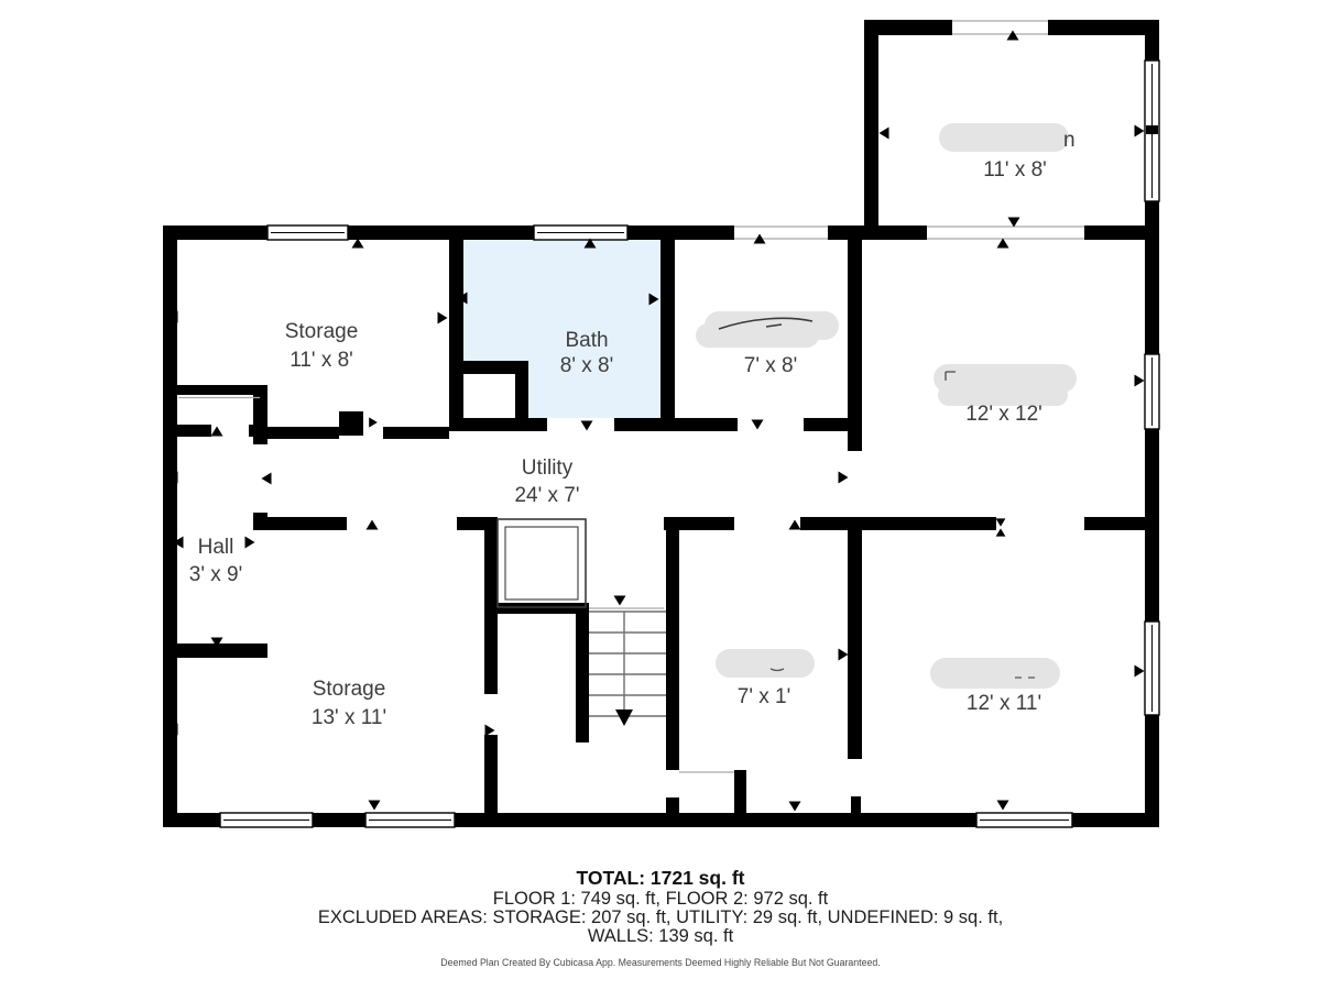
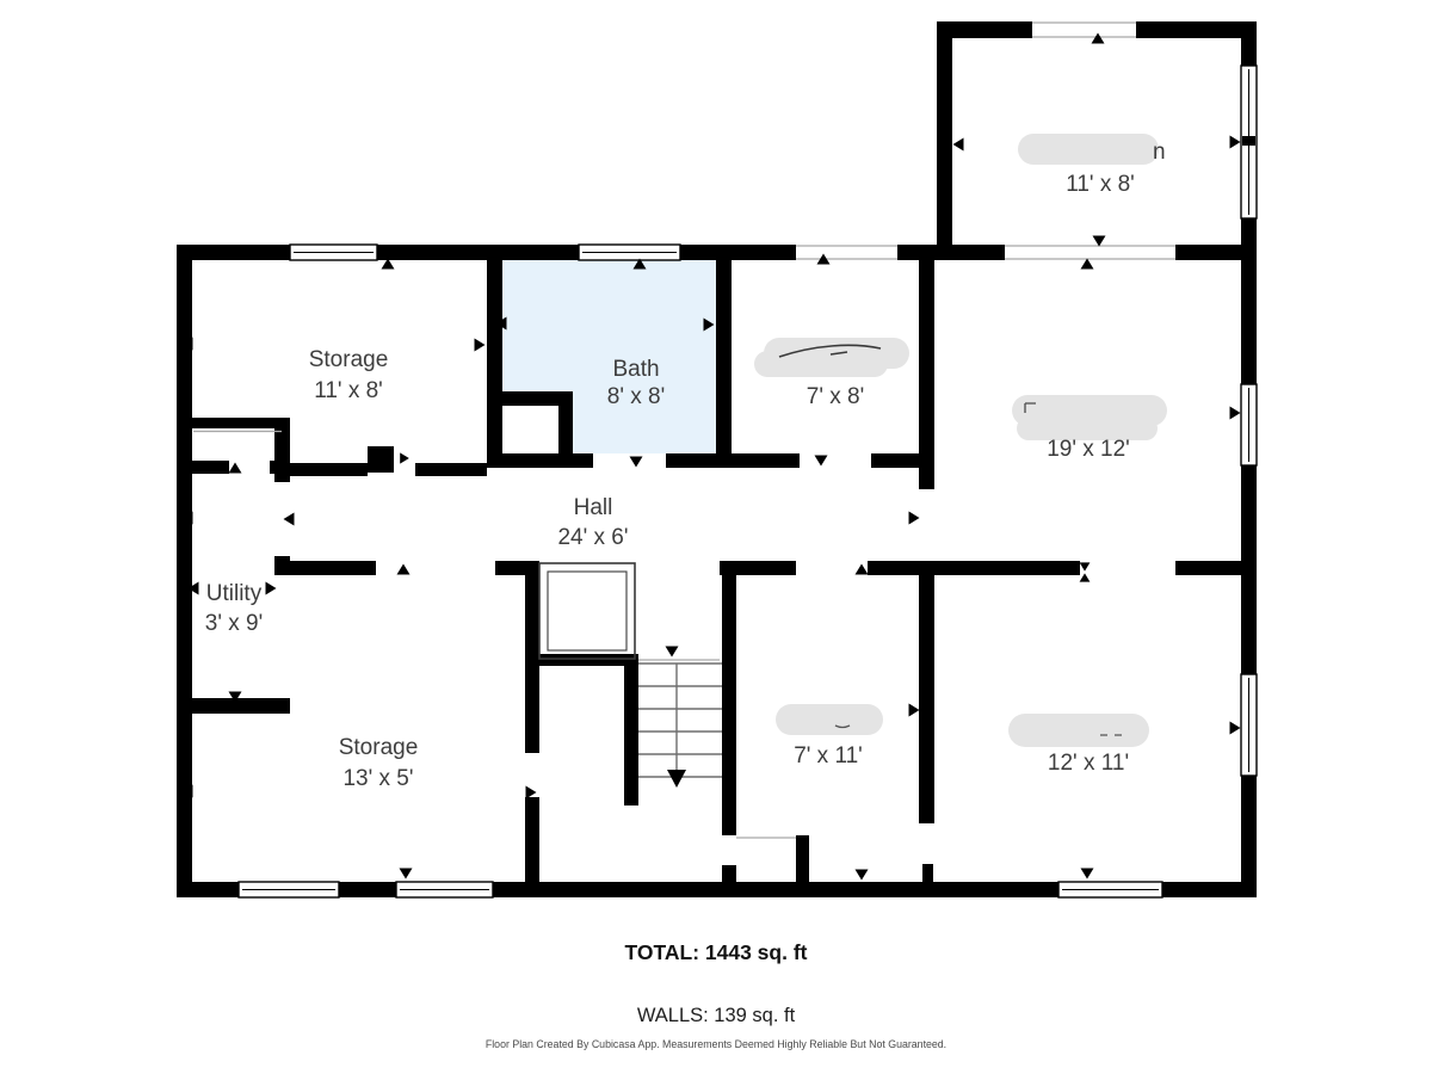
  Storage
  11' x 8'
  Bath
  8' x 8'
  7' x 8'
- 12' x 12'
+ 19' x 12'
- Utility
+ Hall
- 24' x 7'
+ 24' x 6'
- Hall
+ Utility
  3' x 9'
  Storage
- 13' x 11'
+ 13' x 5'
- 7' x 1'
+ 7' x 11'
  12' x 11'
  n
  11' x 8'
- TOTAL: 1721 sq. ft
+ TOTAL: 1443 sq. ft
- FLOOR 1: 749 sq. ft, FLOOR 2: 972 sq. ft
- EXCLUDED AREAS: STORAGE: 207 sq. ft, UTILITY: 29 sq. ft, UNDEFINED: 9 sq. ft,
  WALLS: 139 sq. ft
- Deemed Plan Created By Cubicasa App. Measurements Deemed Highly Reliable But Not Guaranteed.
+ Floor Plan Created By Cubicasa App. Measurements Deemed Highly Reliable But Not Guaranteed.
